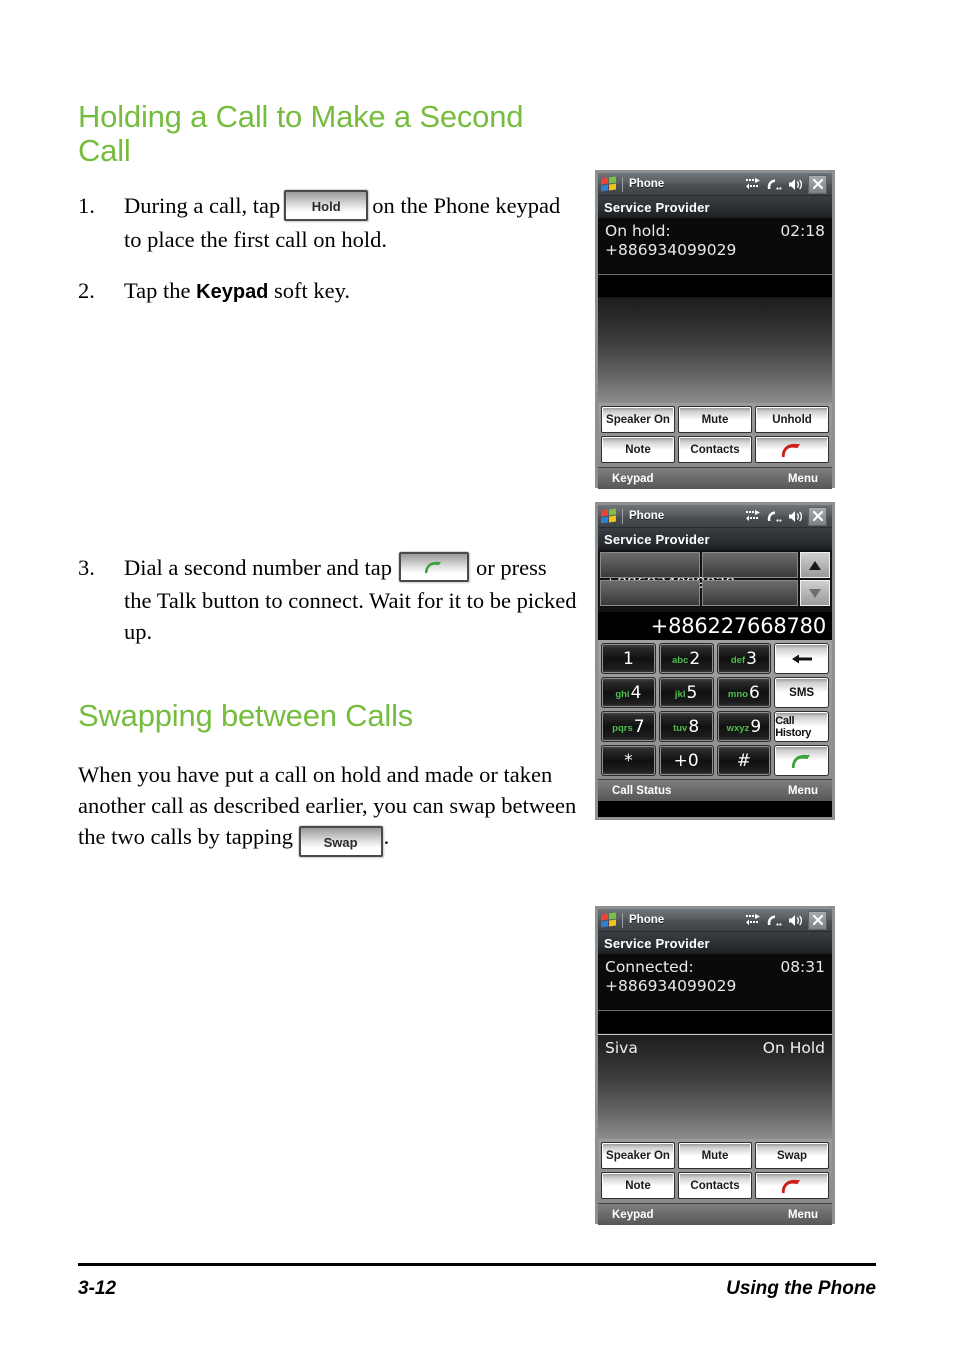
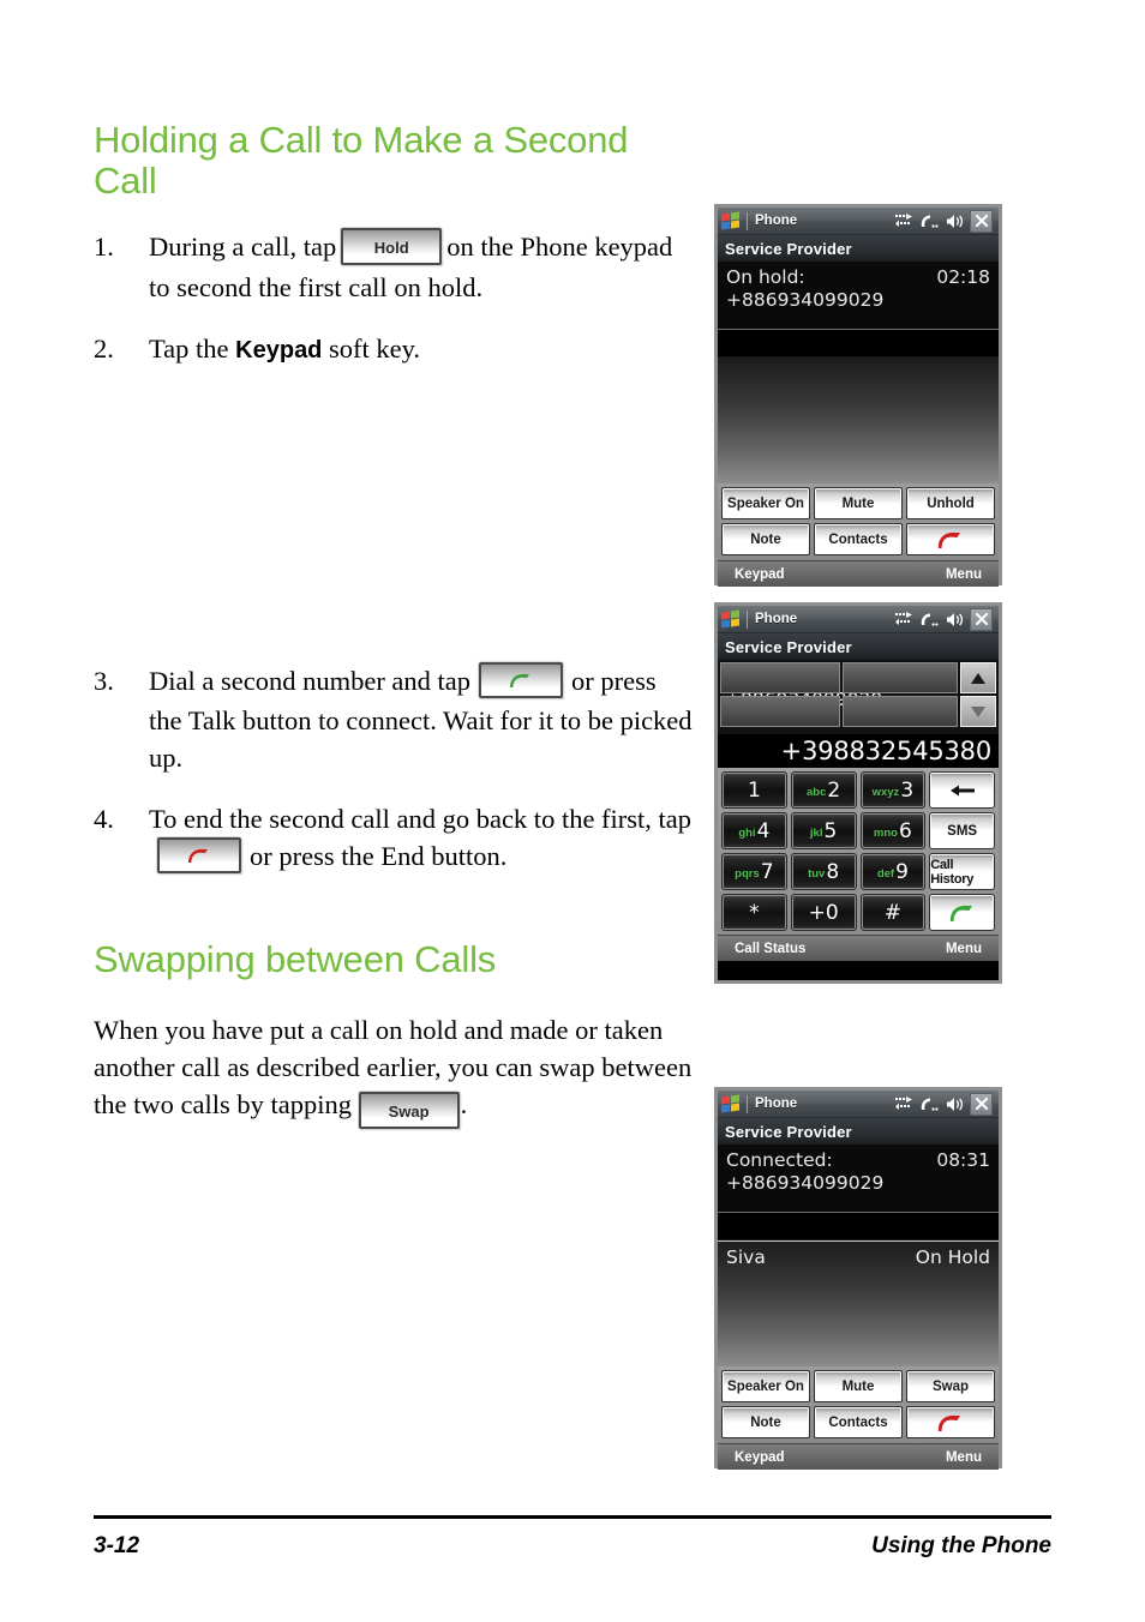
  Holding a Call to Make a Second Call
  1.
  During a call, tap
  Hold
- on the Phone keypad to place the first call on hold.
+ on the Phone keypad to second the first call on hold.
  2.
  Tap the Keypad soft key.
  3.
  Dial a second number and tap or press the Talk button to connect. Wait for it to be picked up.
+ 4.
+ To end the second call and go back to the first, tap or press the End button.
  Swapping between Calls
  When you have put a call on hold and made or taken another call as described earlier, you can swap between the two calls by tapping
  Swap
  .
  Phone
  Service Provider
  On hold:
  02:18
  +886934099029
  Speaker On
  Mute
  Unhold
  Note
  Contacts
  Keypad
  Menu
  Phone
  Service Provider
- +886227668780
+ +398832545380
  1
  abc
  2
- def
+ wxyz
  3
  ghi
  4
  jkl
  5
  mno
  6
  SMS
  pqrs
  7
  tuv
  8
- wxyz
+ def
  9
  Call History
  *
  +0
  #
  Call Status
  Menu
  Phone
  Service Provider
  Connected:
  08:31
  +886934099029
  Siva
  On Hold
  Speaker On
  Mute
  Swap
  Note
  Contacts
  Keypad
  Menu
  3-12
  Using the Phone
